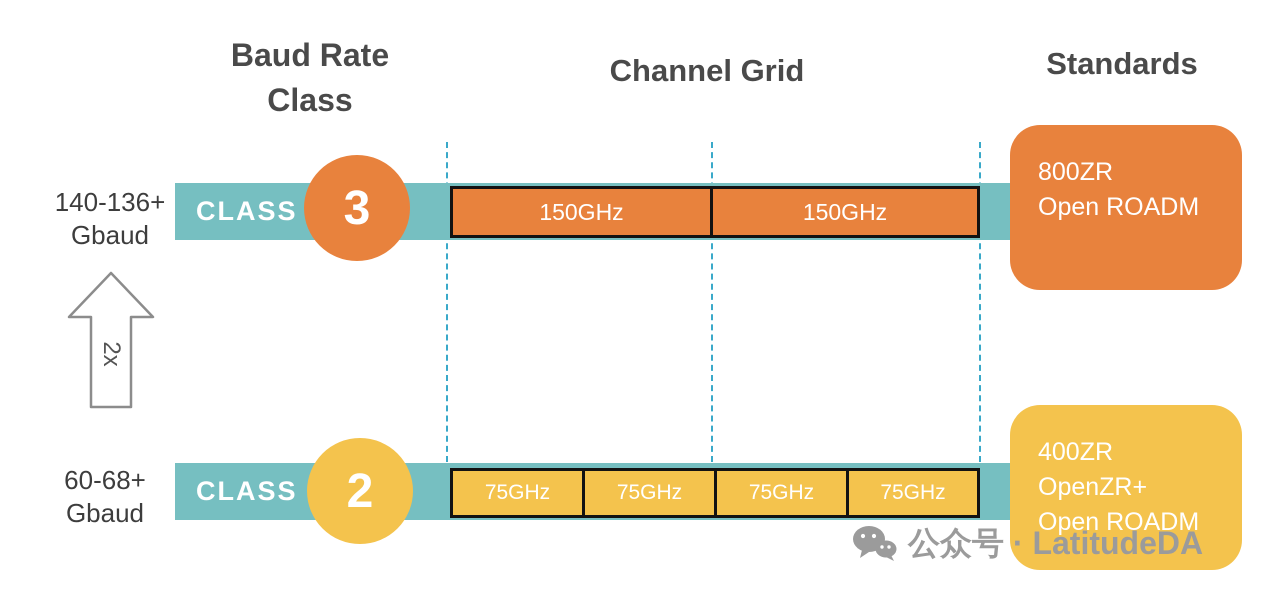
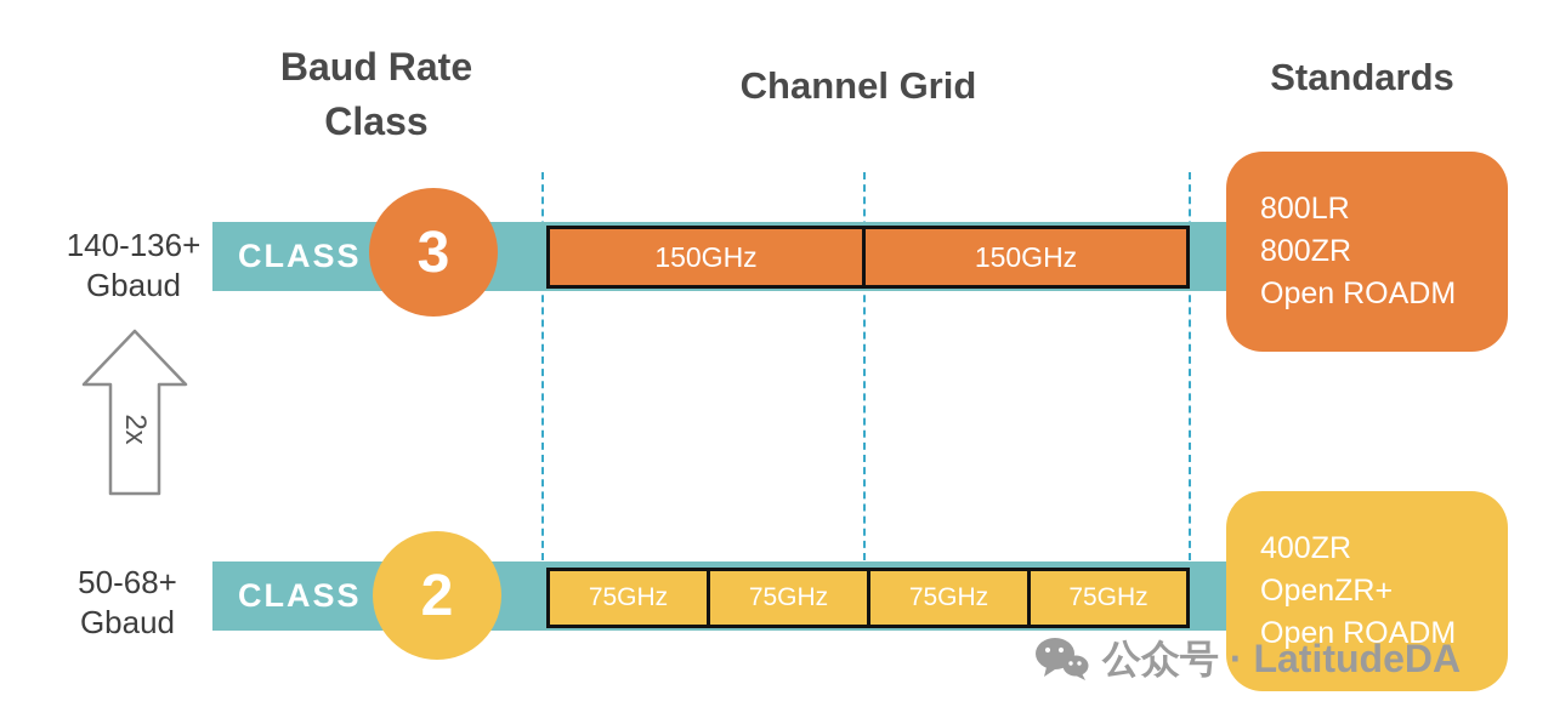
  Baud Rate
  Class
  Channel Grid
  Standards
  140-136+
  Gbaud
  CLASS
  3
  150GHz
  150GHz
+ 800LR
  800ZR
  Open ROADM
- 60-68+
+ 50-68+
  Gbaud
  CLASS
  2
  75GHz
  75GHz
  75GHz
  75GHz
  400ZR
  OpenZR+
  Open ROADM
  公众号 · LatitudeDA
